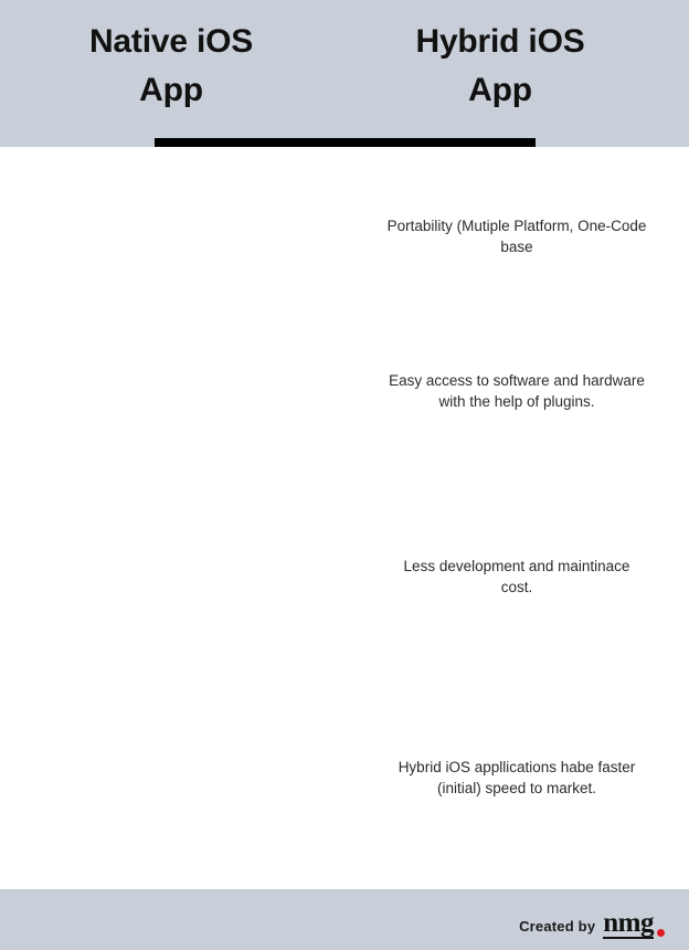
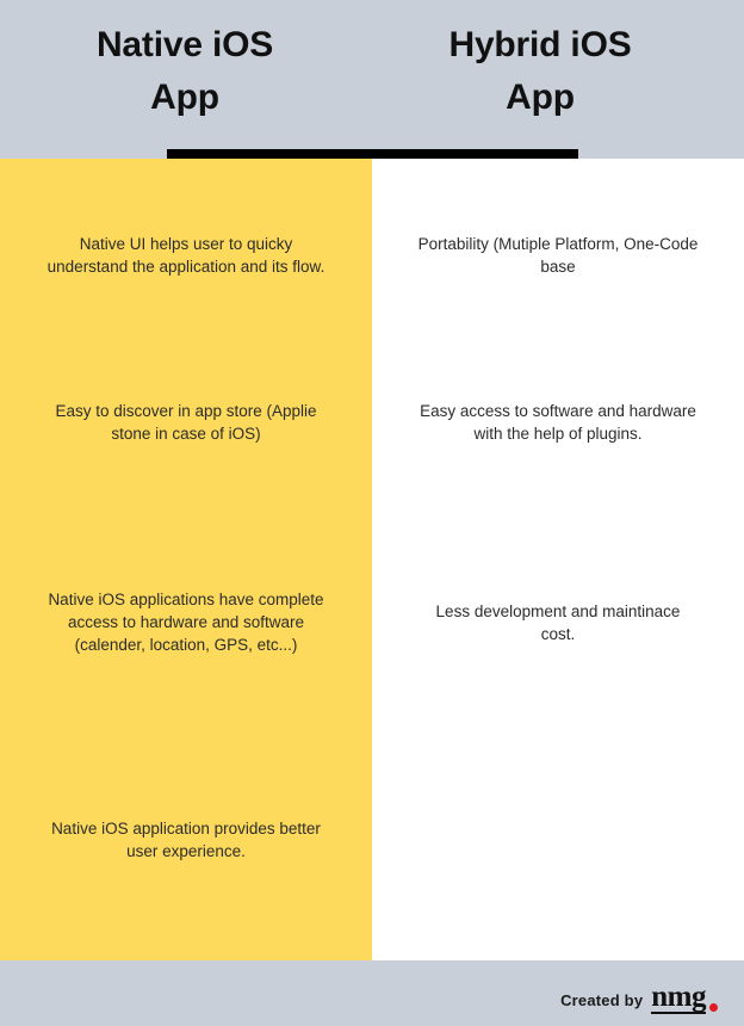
  Native iOS
  App
  Hybrid iOS
  App
+ Native UI helps user to quicky understand the application and its flow.
+ Easy to discover in app store (Applie stone in case of iOS)
+ Native iOS applications have complete access to hardware and software (calender, location, GPS, etc...)
+ Native iOS application provides better user experience.
  Portability (Mutiple Platform, One-Code base
  Easy access to software and hardware with the help of plugins.
  Less development and maintinace cost.
- Hybrid iOS appllications habe faster (initial) speed to market.
  Created by
  nmg
